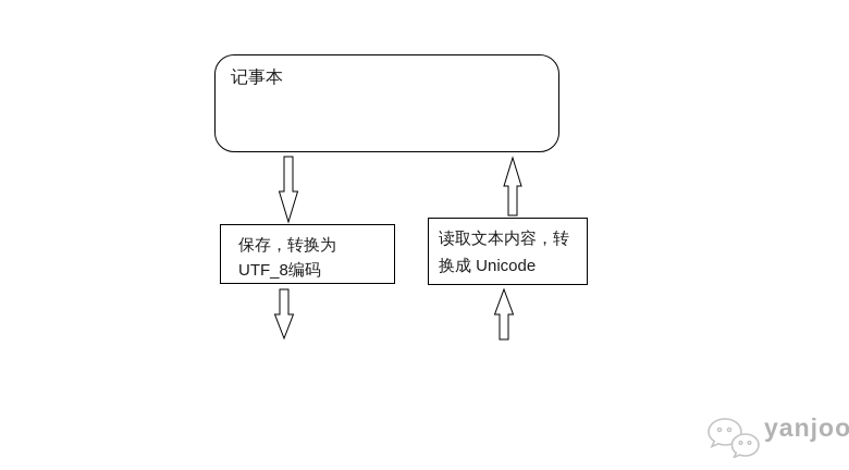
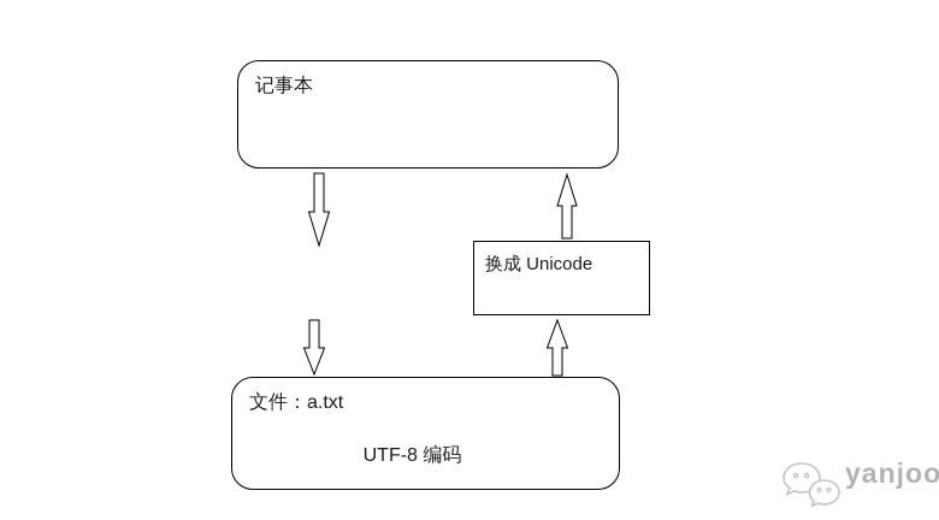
  记事本
- 保存，转换为
- UTF_8编码
- 读取文本内容，转
  换成 Unicode
+ 文件：a.txt
+ UTF-8 编码
  yanjoo
